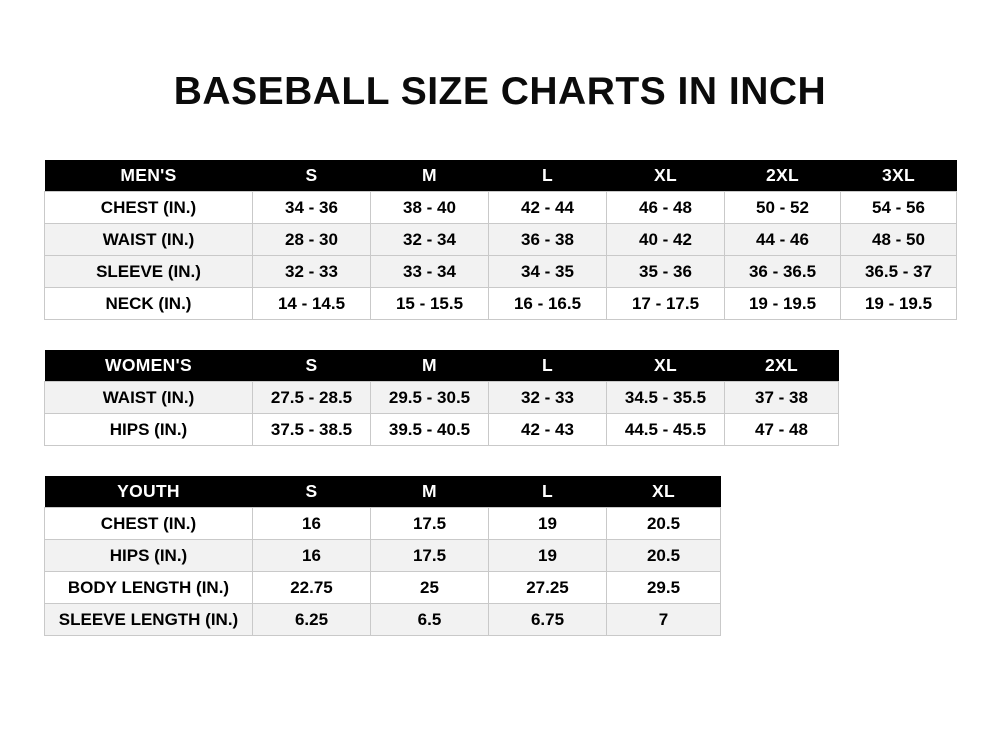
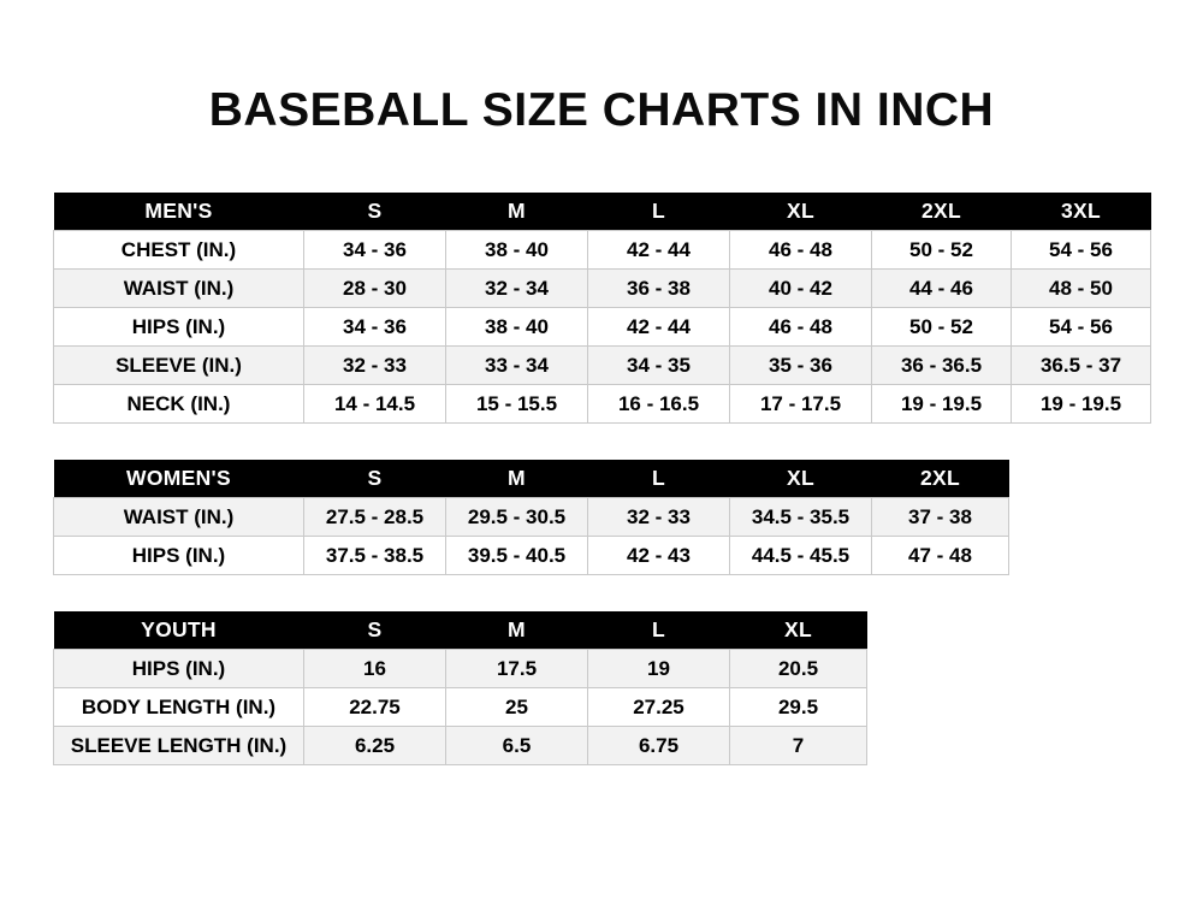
  BASEBALL SIZE CHARTS IN INCH
  MEN'S	S	M	L	XL	2XL	3XL
  CHEST (IN.)	34 - 36	38 - 40	42 - 44	46 - 48	50 - 52	54 - 56
  WAIST (IN.)	28 - 30	32 - 34	36 - 38	40 - 42	44 - 46	48 - 50
+ HIPS (IN.)	34 - 36	38 - 40	42 - 44	46 - 48	50 - 52	54 - 56
  SLEEVE (IN.)	32 - 33	33 - 34	34 - 35	35 - 36	36 - 36.5	36.5 - 37
  NECK (IN.)	14 - 14.5	15 - 15.5	16 - 16.5	17 - 17.5	19 - 19.5	19 - 19.5
  WOMEN'S	S	M	L	XL	2XL
  WAIST (IN.)	27.5 - 28.5	29.5 - 30.5	32 - 33	34.5 - 35.5	37 - 38
  HIPS (IN.)	37.5 - 38.5	39.5 - 40.5	42 - 43	44.5 - 45.5	47 - 48
  YOUTH	S	M	L	XL
- CHEST (IN.)	16	17.5	19	20.5
  HIPS (IN.)	16	17.5	19	20.5
  BODY LENGTH (IN.)	22.75	25	27.25	29.5
  SLEEVE LENGTH (IN.)	6.25	6.5	6.75	7
